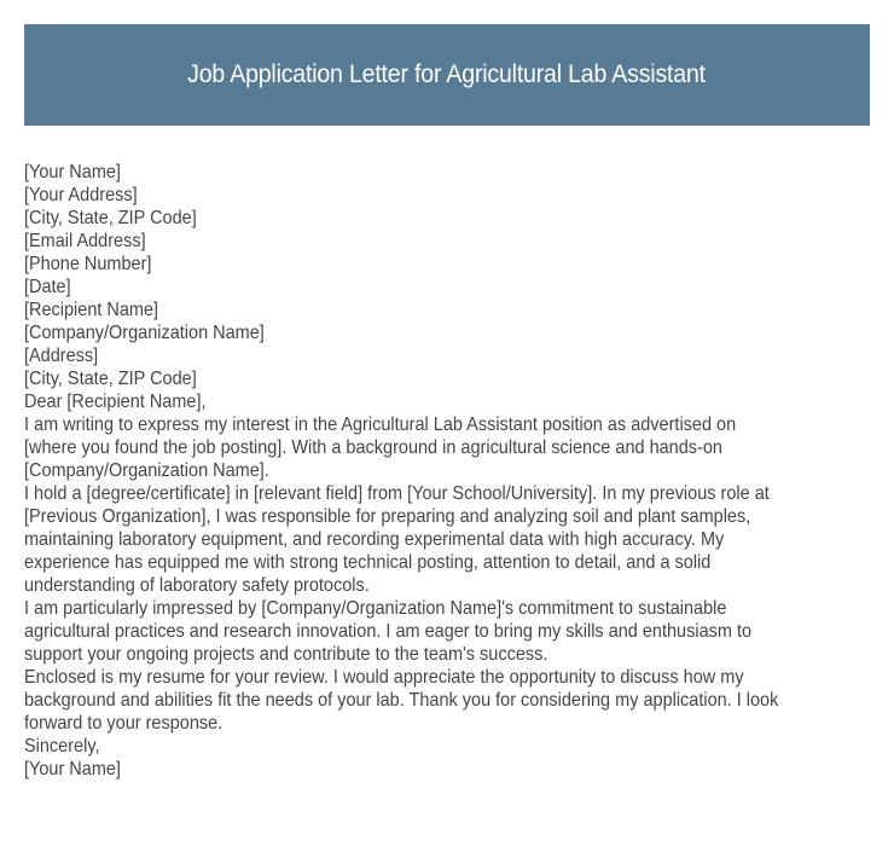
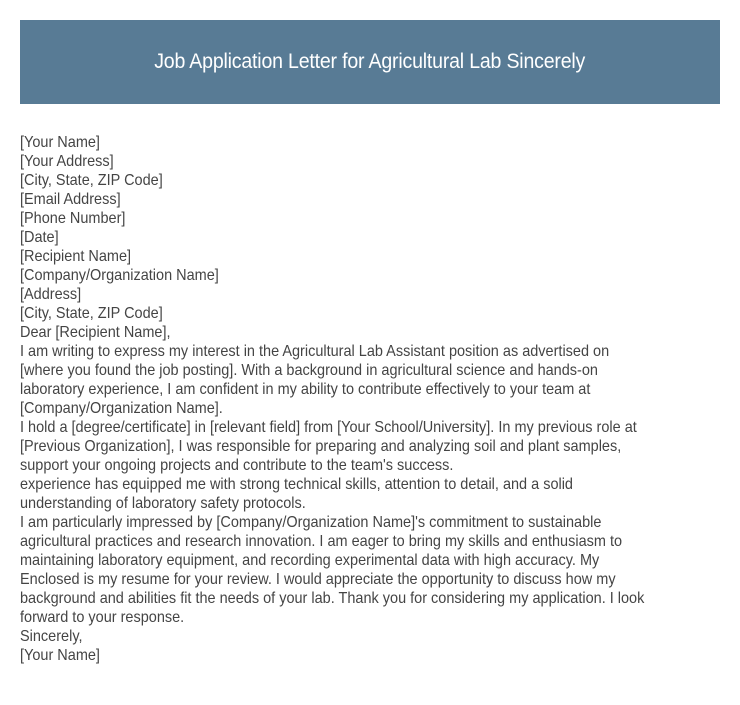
- Job Application Letter for Agricultural Lab Assistant
+ Job Application Letter for Agricultural Lab Sincerely
  [Your Name]
  [Your Address]
  [City, State, ZIP Code]
  [Email Address]
  [Phone Number]
  [Date]
  [Recipient Name]
  [Company/Organization Name]
  [Address]
  [City, State, ZIP Code]
  Dear [Recipient Name],
  I am writing to express my interest in the Agricultural Lab Assistant position as advertised on
  [where you found the job posting]. With a background in agricultural science and hands-on
+ laboratory experience, I am confident in my ability to contribute effectively to your team at
  [Company/Organization Name].
  I hold a [degree/certificate] in [relevant field] from [Your School/University]. In my previous role at
  [Previous Organization], I was responsible for preparing and analyzing soil and plant samples,
- maintaining laboratory equipment, and recording experimental data with high accuracy. My
+ support your ongoing projects and contribute to the team's success.
- experience has equipped me with strong technical posting, attention to detail, and a solid
+ experience has equipped me with strong technical skills, attention to detail, and a solid
  understanding of laboratory safety protocols.
  I am particularly impressed by [Company/Organization Name]'s commitment to sustainable
  agricultural practices and research innovation. I am eager to bring my skills and enthusiasm to
- support your ongoing projects and contribute to the team's success.
+ maintaining laboratory equipment, and recording experimental data with high accuracy. My
  Enclosed is my resume for your review. I would appreciate the opportunity to discuss how my
  background and abilities fit the needs of your lab. Thank you for considering my application. I look
  forward to your response.
  Sincerely,
  [Your Name]
